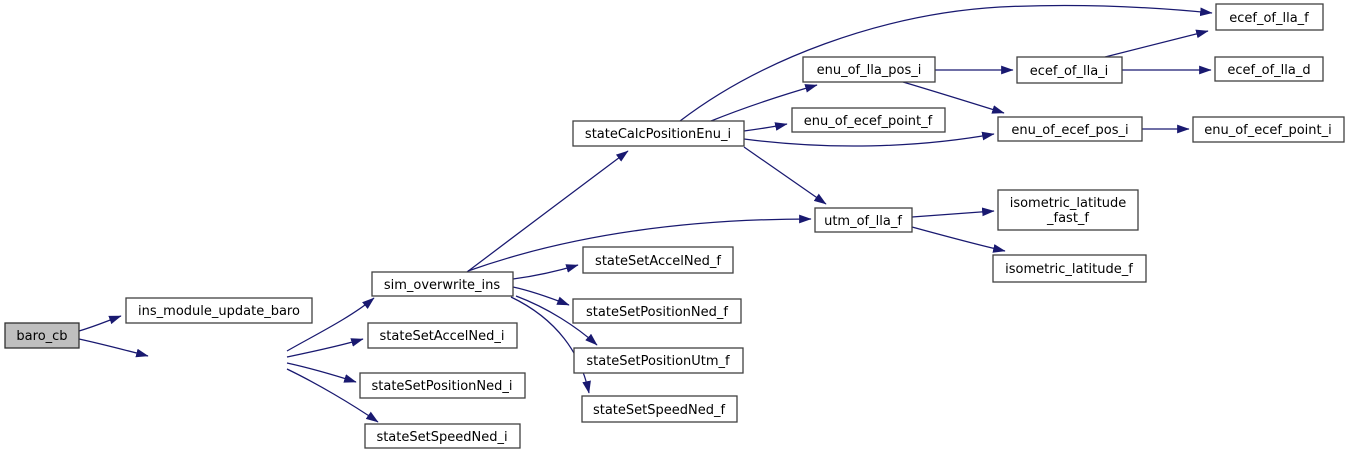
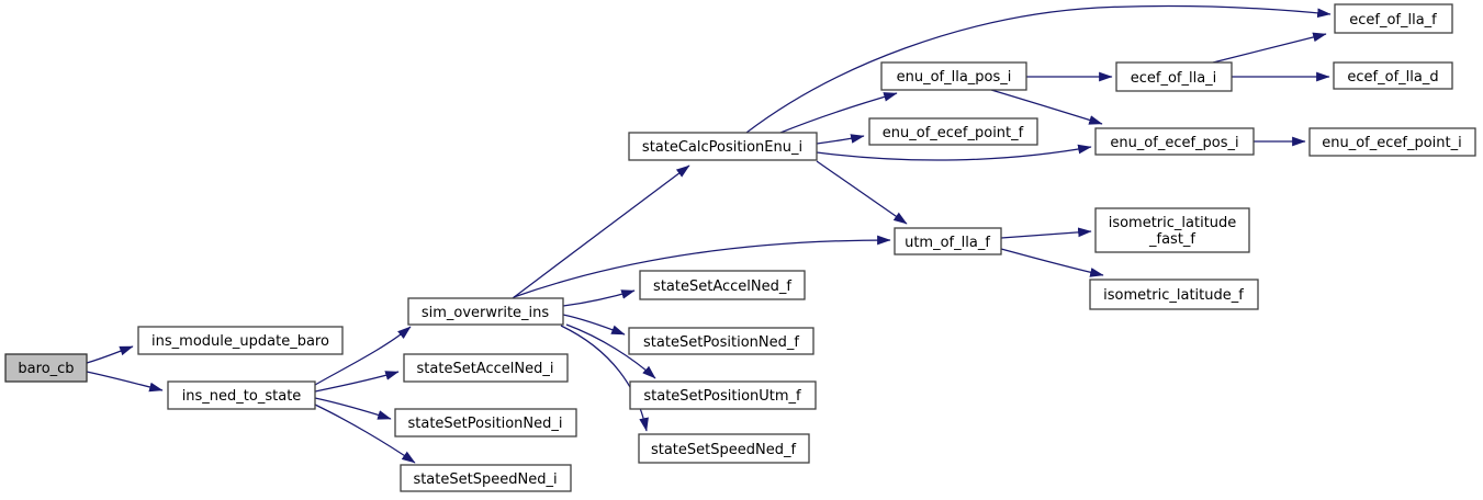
  baro_cb
  ins_module_update_baro
+ ins_ned_to_state
  sim_overwrite_ins
  stateSetAccelNed_i
  stateSetPositionNed_i
  stateSetSpeedNed_i
  stateCalcPositionEnu_i
  stateSetAccelNed_f
  stateSetPositionNed_f
  stateSetPositionUtm_f
  stateSetSpeedNed_f
  enu_of_lla_pos_i
  enu_of_ecef_point_f
  utm_of_lla_f
  ecef_of_lla_i
  enu_of_ecef_pos_i
  isometric_latitude
  _fast_f
  isometric_latitude_f
  ecef_of_lla_f
  ecef_of_lla_d
  enu_of_ecef_point_i
